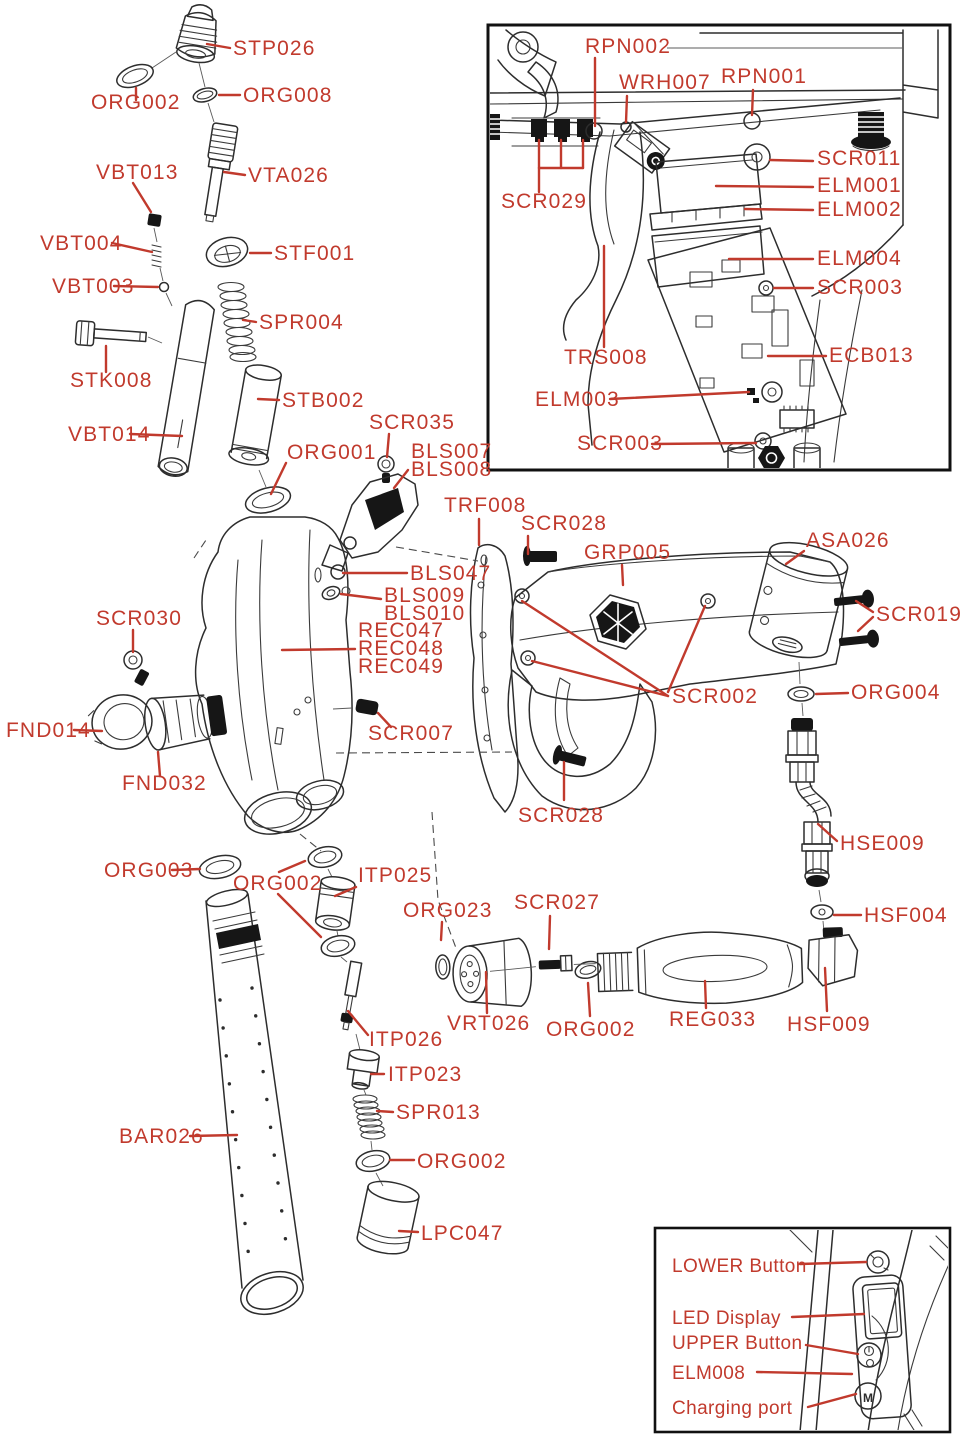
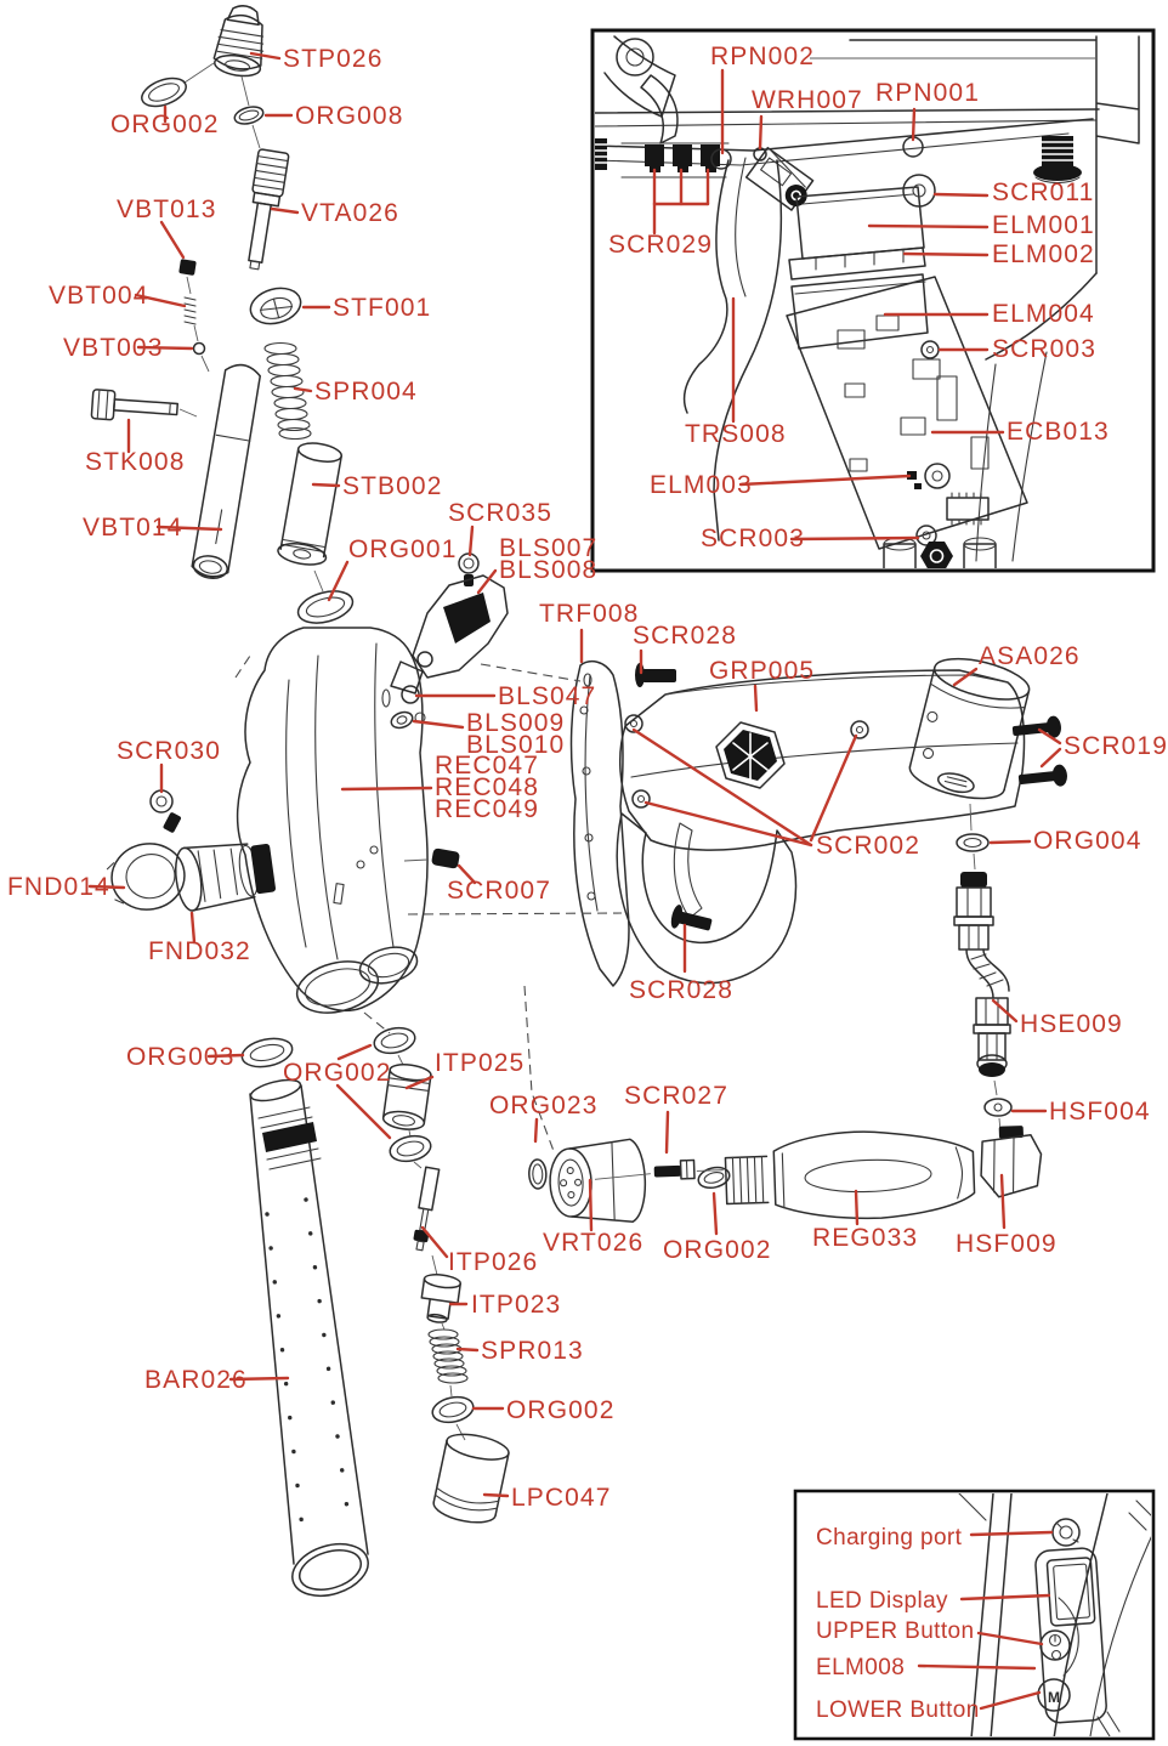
  M
  STP026
  ORG002
  ORG008
  VTA026
  VBT013
  VBT004
  VBT003
  STF001
  SPR004
  STK008
  STB002
  VBT014
  ORG001
  SCR035
  BLS007
  BLS008
  TRF008
  SCR028
  GRP005
  ASA026
  SCR019
  BLS047
  BLS009
  BLS010
  SCR030
  REC047
  REC048
  REC049
  SCR002
  ORG004
  FND014
  FND032
  SCR007
  SCR028
  HSE009
  ORG003
  ORG002
  ITP025
  ORG023
  SCR027
  HSF004
  VRT026
  ORG002
  REG033
  HSF009
  ITP026
  ITP023
  SPR013
  BAR026
  ORG002
  LPC047
  RPN002
  WRH007
  RPN001
  SCR029
  SCR011
  ELM001
  ELM002
  ELM004
  SCR003
  TRS008
  ECB013
  ELM003
  SCR003
- LOWER Button
+ Charging port
  LED Display
  UPPER Button
  ELM008
- Charging port
+ LOWER Button
